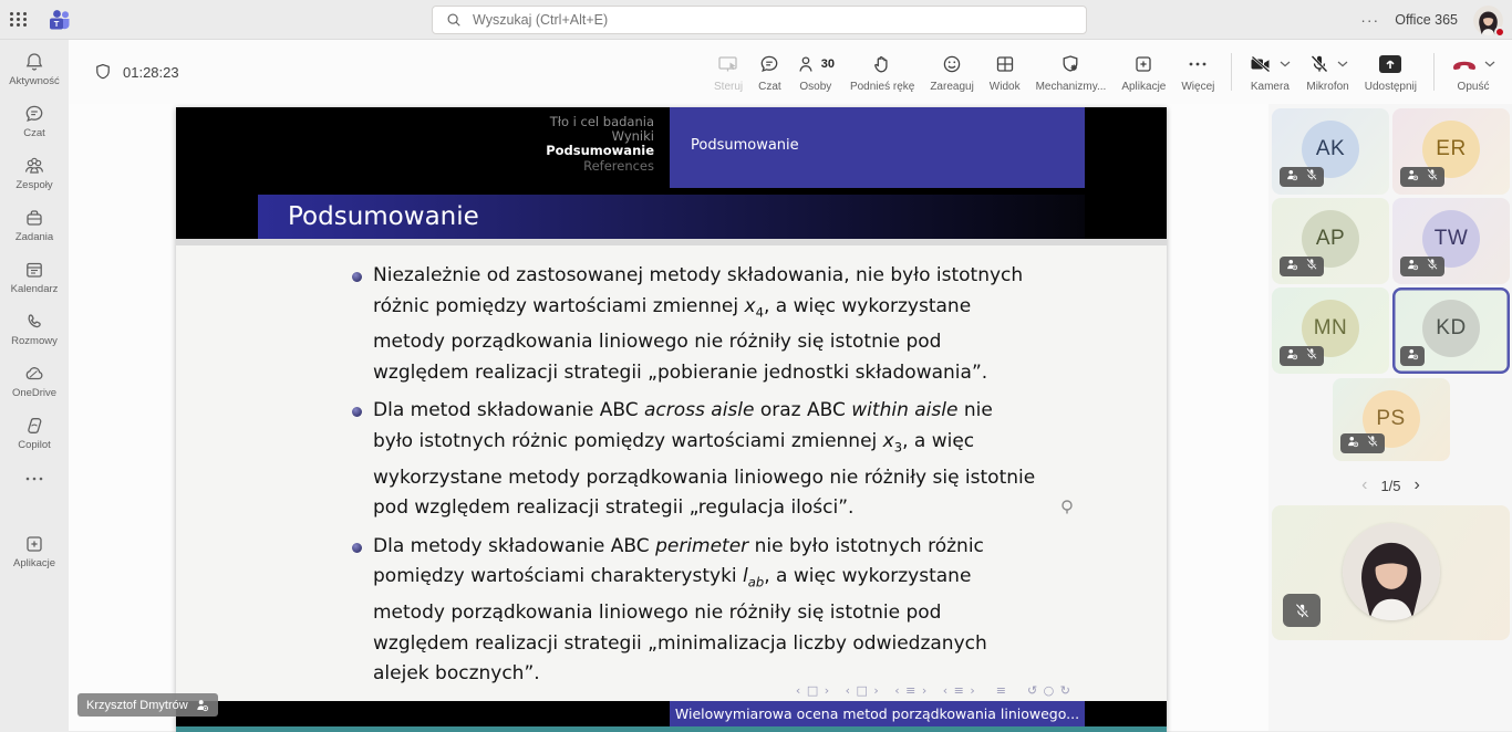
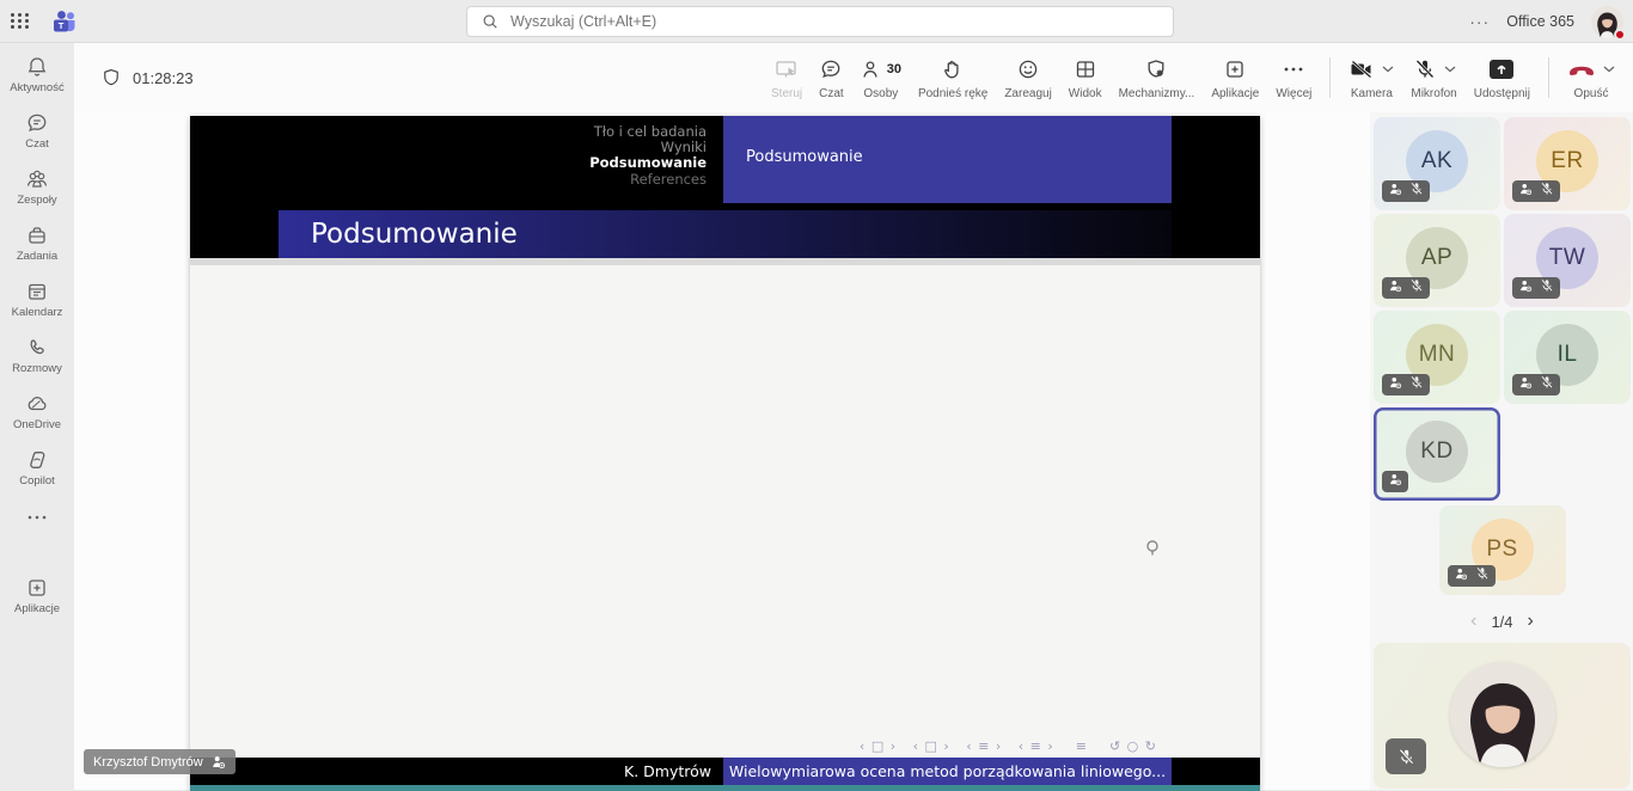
  T
  Wyszukaj (Ctrl+Alt+E)
  ···
  Office 365
  Aktywność
  Czat
  Zespoły
  Zadania
  Kalendarz
  Rozmowy
  OneDrive
  Copilot
  Aplikacje
  01:28:23
  Steruj
  Czat
  30
  Osoby
  Podnieś rękę
  Zareaguj
  Widok
  Mechanizmy...
  Aplikacje
  Więcej
  Kamera
  Mikrofon
  Udostępnij
  Opuść
  Tło i cel badania
  Wyniki
  Podsumowanie
  References
  Podsumowanie
  Podsumowanie
- Niezależnie od zastosowanej metody składowania, nie było istotnych różnic pomiędzy wartościami zmiennej x4, a więc wykorzystane metody porządkowania liniowego nie różniły się istotnie pod względem realizacji strategii „pobieranie jednostki składowania”.
- Dla metod składowanie ABC across aisle oraz ABC within aisle nie było istotnych różnic pomiędzy wartościami zmiennej x3, a więc wykorzystane metody porządkowania liniowego nie różniły się istotnie pod względem realizacji strategii „regulacja ilości”.
- Dla metody składowanie ABC perimeter nie było istotnych różnic pomiędzy wartościami charakterystyki lab, a więc wykorzystane metody porządkowania liniowego nie różniły się istotnie pod względem realizacji strategii „minimalizacja liczby odwiedzanych alejek bocznych”.
  ‹ □ › ‹ □ › ‹ ≡ › ‹ ≡ › ≡ ↺ ○ ↻
+ K. Dmytrów
  Wielowymiarowa ocena metod porządkowania liniowego...
  Krzysztof Dmytrów
  AK
  ER
  AP
  TW
  MN
+ IL
  KD
  PS
  ‹
- 1/5
+ 1/4
  ›
